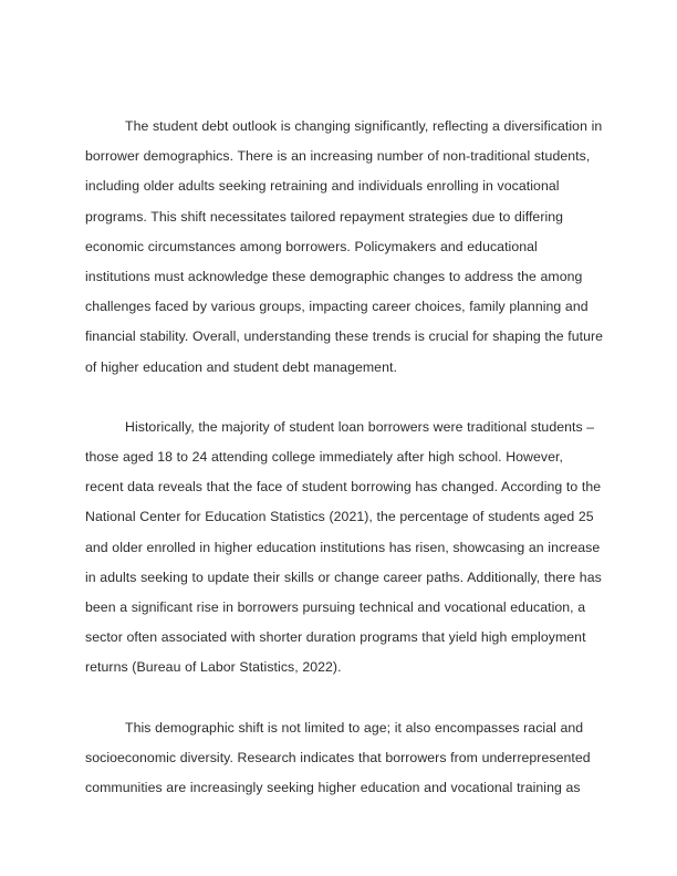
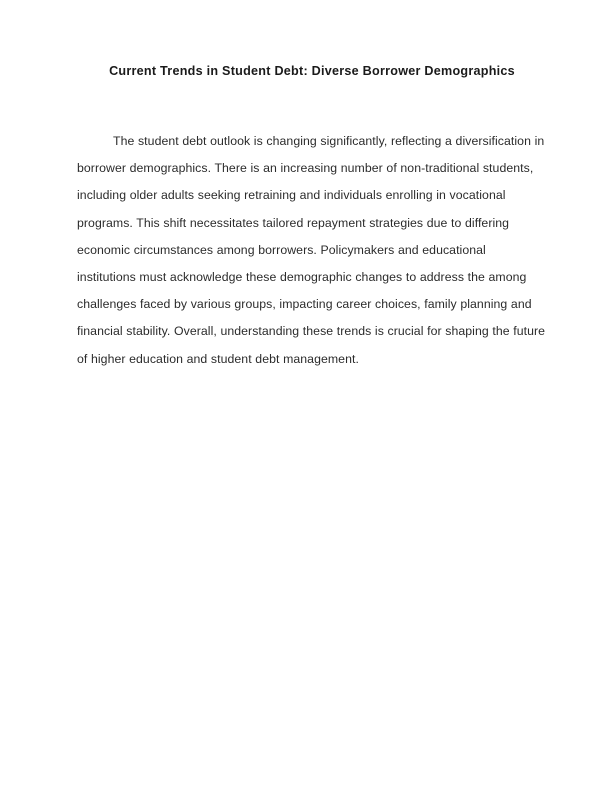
+ Current Trends in Student Debt: Diverse Borrower Demographics
  The student debt outlook is changing significantly, reflecting a diversification in borrower demographics. There is an increasing number of non-traditional students, including older adults seeking retraining and individuals enrolling in vocational programs. This shift necessitates tailored repayment strategies due to differing economic circumstances among borrowers. Policymakers and educational institutions must acknowledge these demographic changes to address the among challenges faced by various groups, impacting career choices, family planning and financial stability. Overall, understanding these trends is crucial for shaping the future of higher education and student debt management.
- Historically, the majority of student loan borrowers were traditional students – those aged 18 to 24 attending college immediately after high school. However, recent data reveals that the face of student borrowing has changed. According to the National Center for Education Statistics (2021), the percentage of students aged 25 and older enrolled in higher education institutions has risen, showcasing an increase in adults seeking to update their skills or change career paths. Additionally, there has been a significant rise in borrowers pursuing technical and vocational education, a sector often associated with shorter duration programs that yield high employment returns (Bureau of Labor Statistics, 2022).
- This demographic shift is not limited to age; it also encompasses racial and socioeconomic diversity. Research indicates that borrowers from underrepresented communities are increasingly seeking higher education and vocational training as
